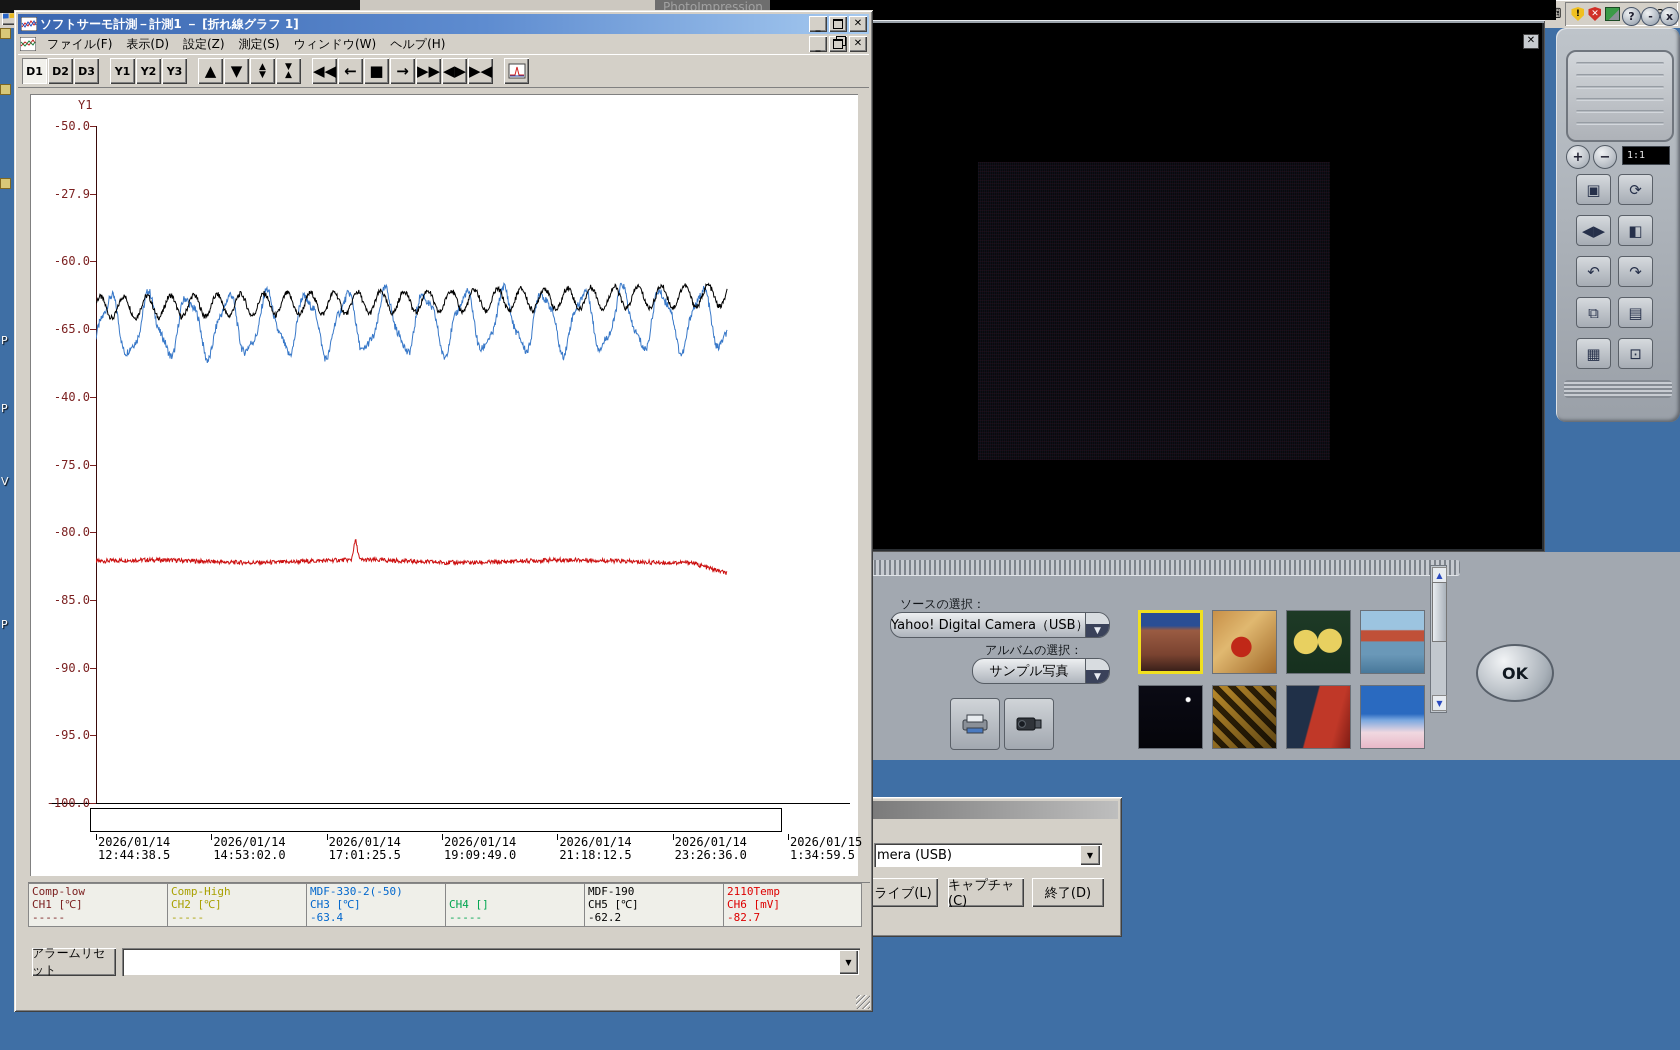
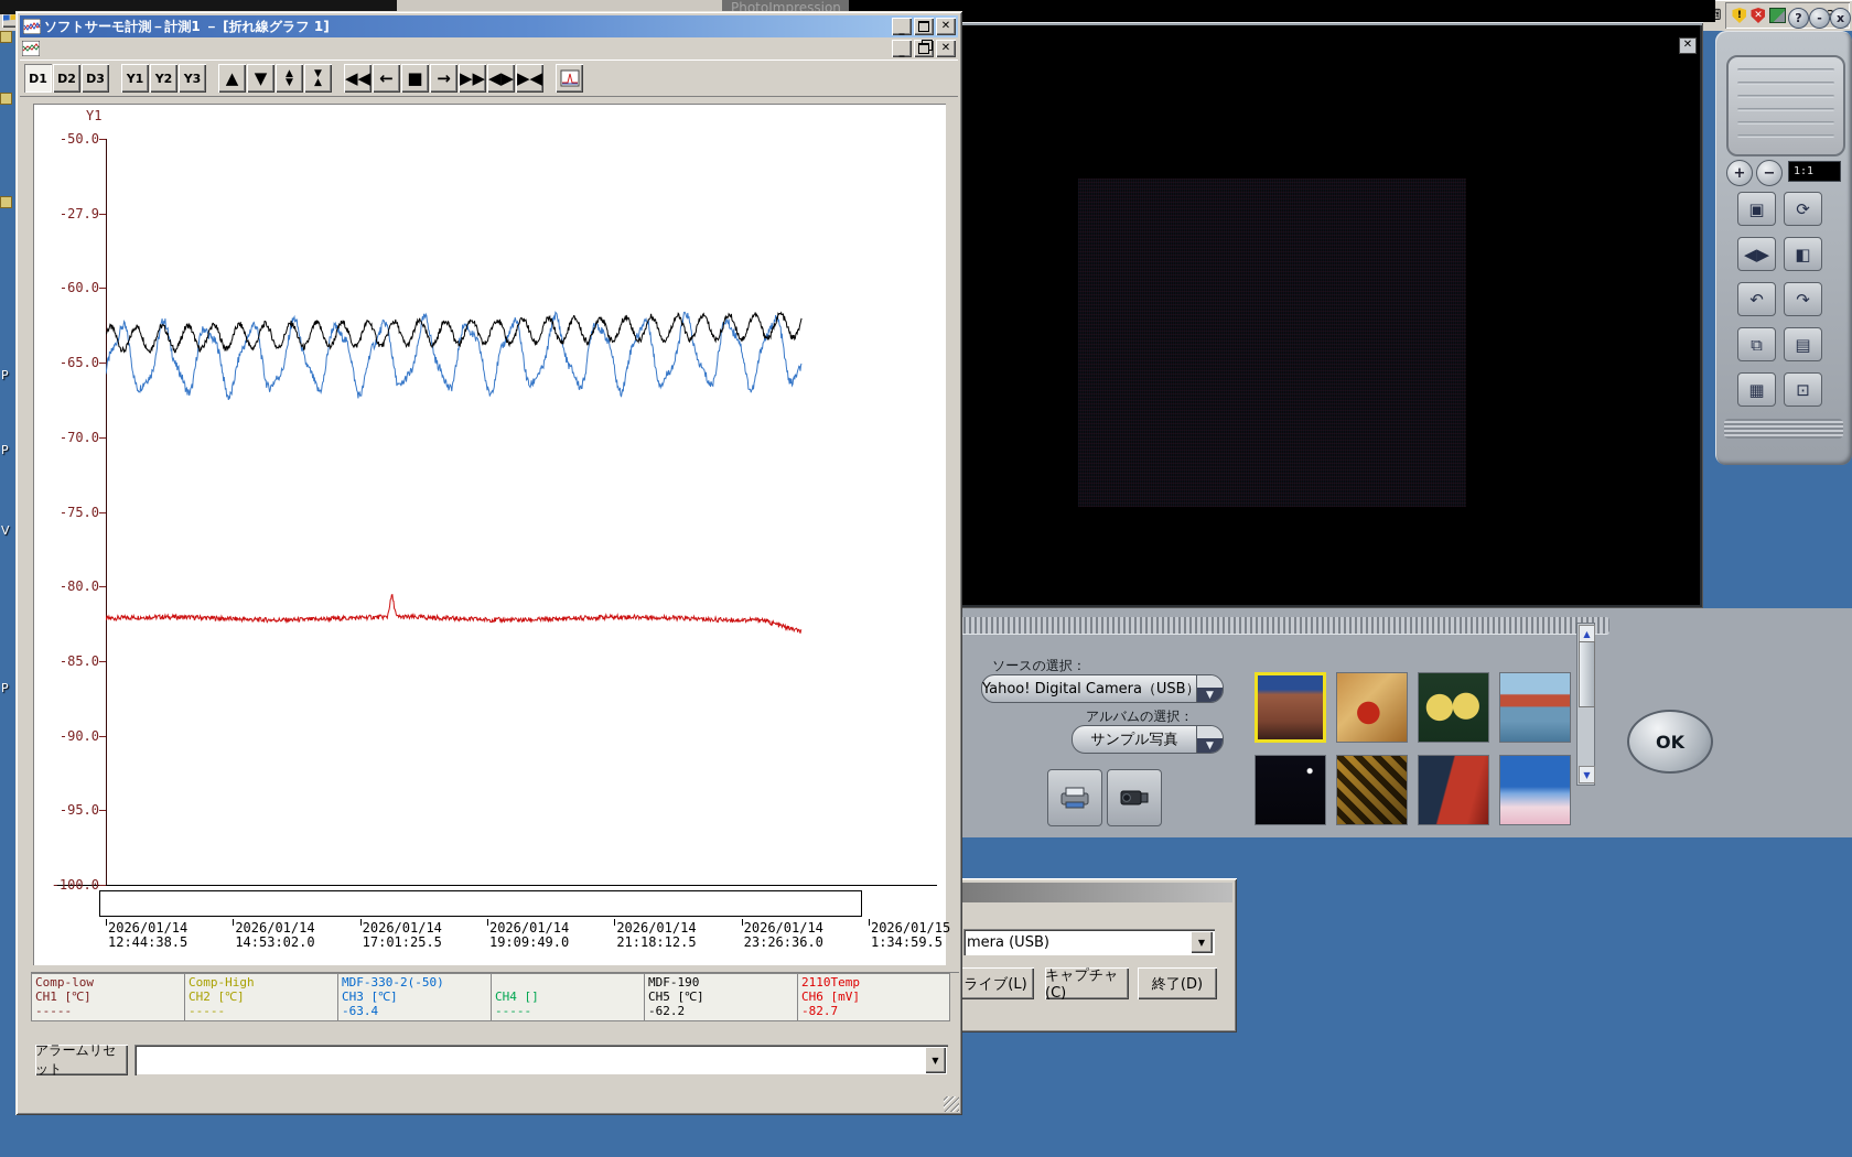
  PhotoImpression
  ?
  -
  x
  P
  P
  V
  P
  ✕
  +
  −
  1:1
  ▣
  ⟳
  ◀▶
  ◧
  ↶
  ↷
  ⧉
  ▤
  ▦
  ⊡
  ソースの選択：
  Yahoo! Digital Camera（USB）
  ▼
  アルバムの選択：
  サンプル写真
  ▼
  ▲
  ▼
  OK
  mera (USB)
  ▼
  ライブ(L)
  キャプチャ(C)
  終了(D)
  ソフトサーモ計測－計測1 － [折れ線グラフ 1]
  _
  ✕
- ファイル(F)
- 表示(D)
- 設定(Z)
- 測定(S)
- ウィンドウ(W)
- ヘルプ(H)
  _
  ✕
  D1
  D2
  D3
  Y1
  Y2
  Y3
  ▲
  ▼
  ▲
  ▼
  ▼
  ▲
  ◀◀
  ←
  ■
  →
  ▶▶
  ◀▶
  ▶◀
  Y1
  -50.0
  -27.9
  -60.0
  -65.0
- -40.0
+ -70.0
  -75.0
  -80.0
  -85.0
  -90.0
  -95.0
  -100.0
  2026/01/14
  12:44:38.5
  2026/01/14
  14:53:02.0
  2026/01/14
  17:01:25.5
  2026/01/14
  19:09:49.0
  2026/01/14
  21:18:12.5
  2026/01/14
  23:26:36.0
  2026/01/15
  1:34:59.5
  Comp-low
  CH1 [℃]
  -----
  Comp-High
  CH2 [℃]
  -----
  MDF-330-2(-50)
  CH3 [℃]
  -63.4
  CH4 []
  -----
  MDF-190
  CH5 [℃]
  -62.2
  2110Temp
  CH6 [mV]
  -82.7
  アラームリセット
  ▼
  !
  ✕
